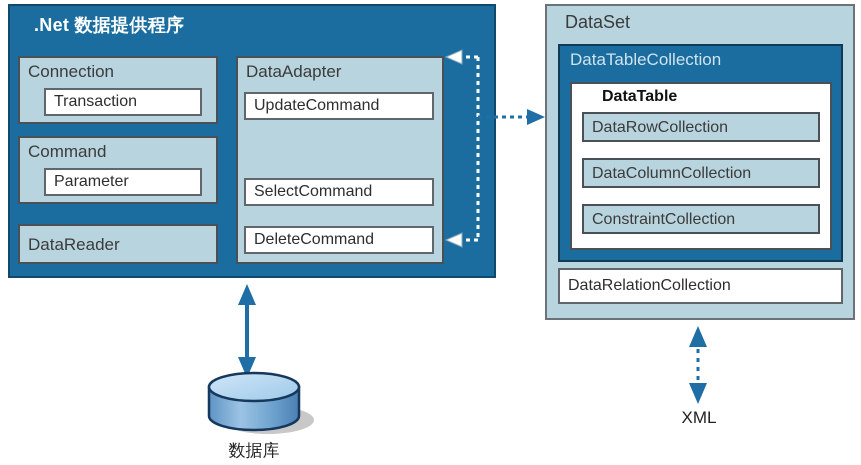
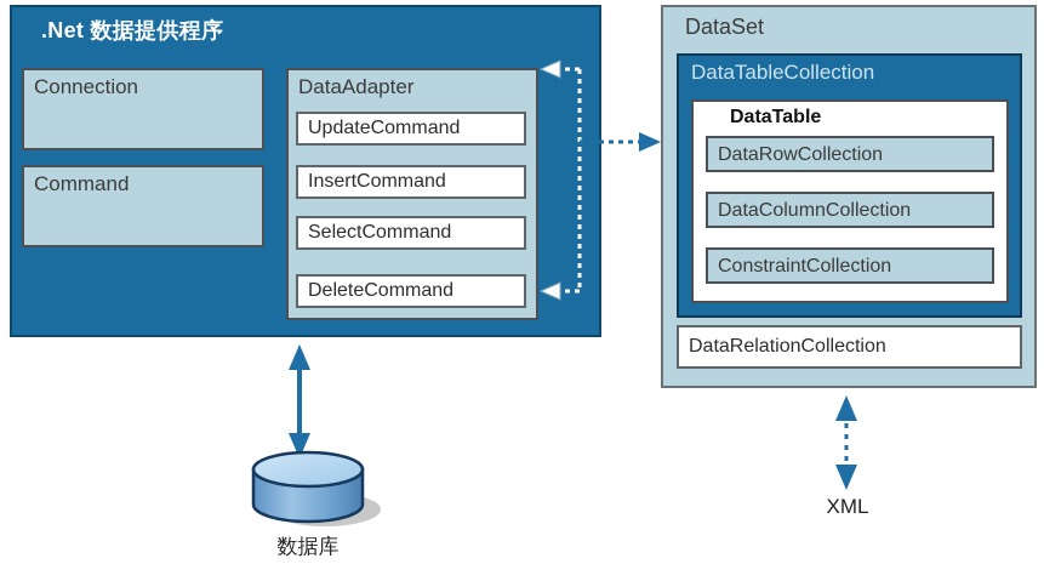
  .Net 数据提供程序
  Connection
- Transaction
  Command
- Parameter
- DataReader
  DataAdapter
  UpdateCommand
+ InsertCommand
  SelectCommand
  DeleteCommand
  DataSet
  DataTableCollection
  DataTable
  DataRowCollection
  DataColumnCollection
  ConstraintCollection
  DataRelationCollection
  数据库
  XML
